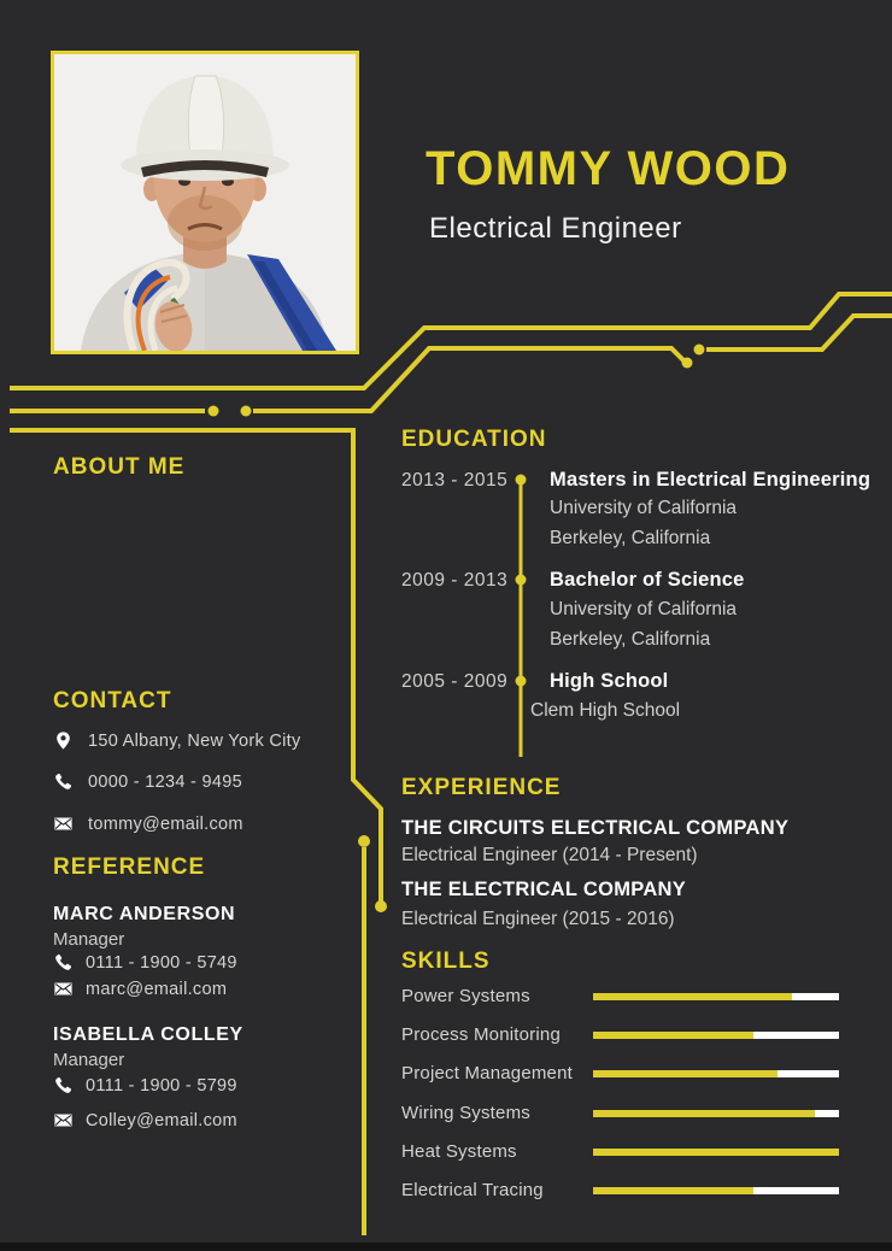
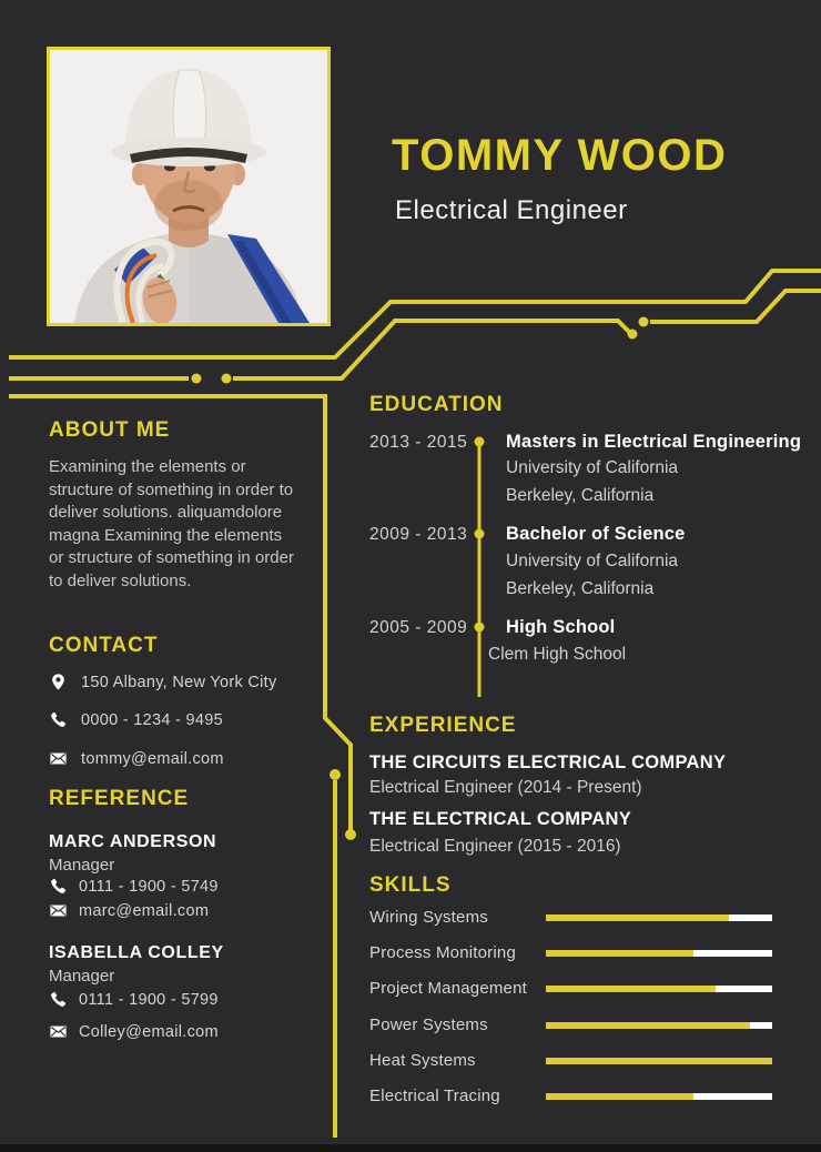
  TOMMY WOOD
  Electrical Engineer
  ABOUT ME
+ Examining the elements or structure of something in order to deliver solutions. aliquamdolore magna Examining the elements or structure of something in order to deliver solutions.
  CONTACT
  150 Albany, New York City
  0000 - 1234 - 9495
  tommy@email.com
  REFERENCE
  MARC ANDERSON
  Manager
  0111 - 1900 - 5749
  marc@email.com
  ISABELLA COLLEY
  Manager
  0111 - 1900 - 5799
  Colley@email.com
  EDUCATION
  2013 - 2015
  Masters in Electrical Engineering
  University of California
  Berkeley, California
  2009 - 2013
  Bachelor of Science
  University of California
  Berkeley, California
  2005 - 2009
  High School
  Clem High School
  EXPERIENCE
  THE CIRCUITS ELECTRICAL COMPANY
  Electrical Engineer (2014 - Present)
  THE ELECTRICAL COMPANY
  Electrical Engineer (2015 - 2016)
  SKILLS
- Power Systems
+ Wiring Systems
  Process Monitoring
  Project Management
- Wiring Systems
+ Power Systems
  Heat Systems
  Electrical Tracing
